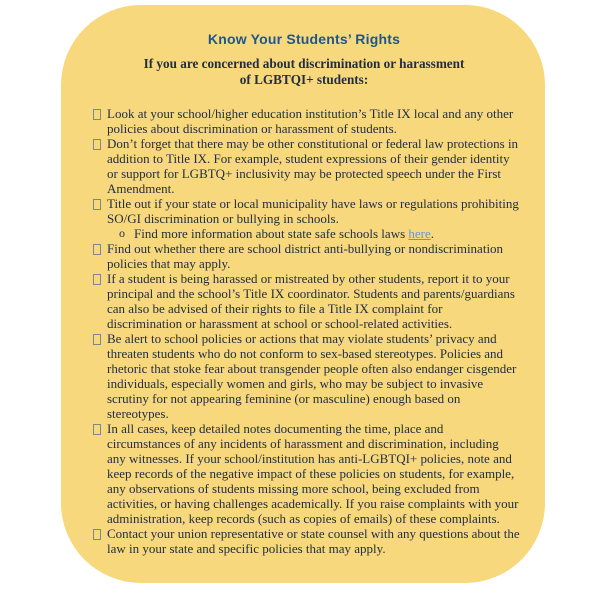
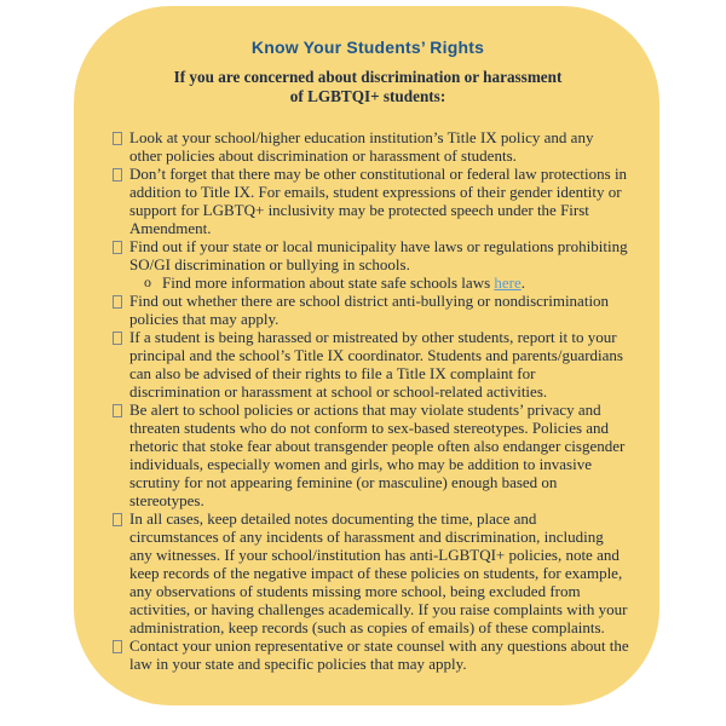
  Know Your Students’ Rights
  If you are concerned about discrimination or harassment
  of LGBTQI+ students:
- Look at your school/higher education institution’s Title IX local and any other policies about discrimination or harassment of students.
+ Look at your school/higher education institution’s Title IX policy and any other policies about discrimination or harassment of students.
- Don’t forget that there may be other constitutional or federal law protections in addition to Title IX. For example, student expressions of their gender identity or support for LGBTQ+ inclusivity may be protected speech under the First Amendment.
+ Don’t forget that there may be other constitutional or federal law protections in addition to Title IX. For emails, student expressions of their gender identity or support for LGBTQ+ inclusivity may be protected speech under the First Amendment.
- Title out if your state or local municipality have laws or regulations prohibiting SO/GI discrimination or bullying in schools.
+ Find out if your state or local municipality have laws or regulations prohibiting SO/GI discrimination or bullying in schools.
  o
  Find more information about state safe schools laws here.
  Find out whether there are school district anti-bullying or nondiscrimination policies that may apply.
  If a student is being harassed or mistreated by other students, report it to your principal and the school’s Title IX coordinator. Students and parents/guardians can also be advised of their rights to file a Title IX complaint for discrimination or harassment at school or school-related activities.
- Be alert to school policies or actions that may violate students’ privacy and threaten students who do not conform to sex-based stereotypes. Policies and rhetoric that stoke fear about transgender people often also endanger cisgender individuals, especially women and girls, who may be subject to invasive scrutiny for not appearing feminine (or masculine) enough based on stereotypes.
+ Be alert to school policies or actions that may violate students’ privacy and threaten students who do not conform to sex-based stereotypes. Policies and rhetoric that stoke fear about transgender people often also endanger cisgender individuals, especially women and girls, who may be addition to invasive scrutiny for not appearing feminine (or masculine) enough based on stereotypes.
  In all cases, keep detailed notes documenting the time, place and circumstances of any incidents of harassment and discrimination, including any witnesses. If your school/institution has anti-LGBTQI+ policies, note and keep records of the negative impact of these policies on students, for example, any observations of students missing more school, being excluded from activities, or having challenges academically. If you raise complaints with your administration, keep records (such as copies of emails) of these complaints.
  Contact your union representative or state counsel with any questions about the law in your state and specific policies that may apply.
